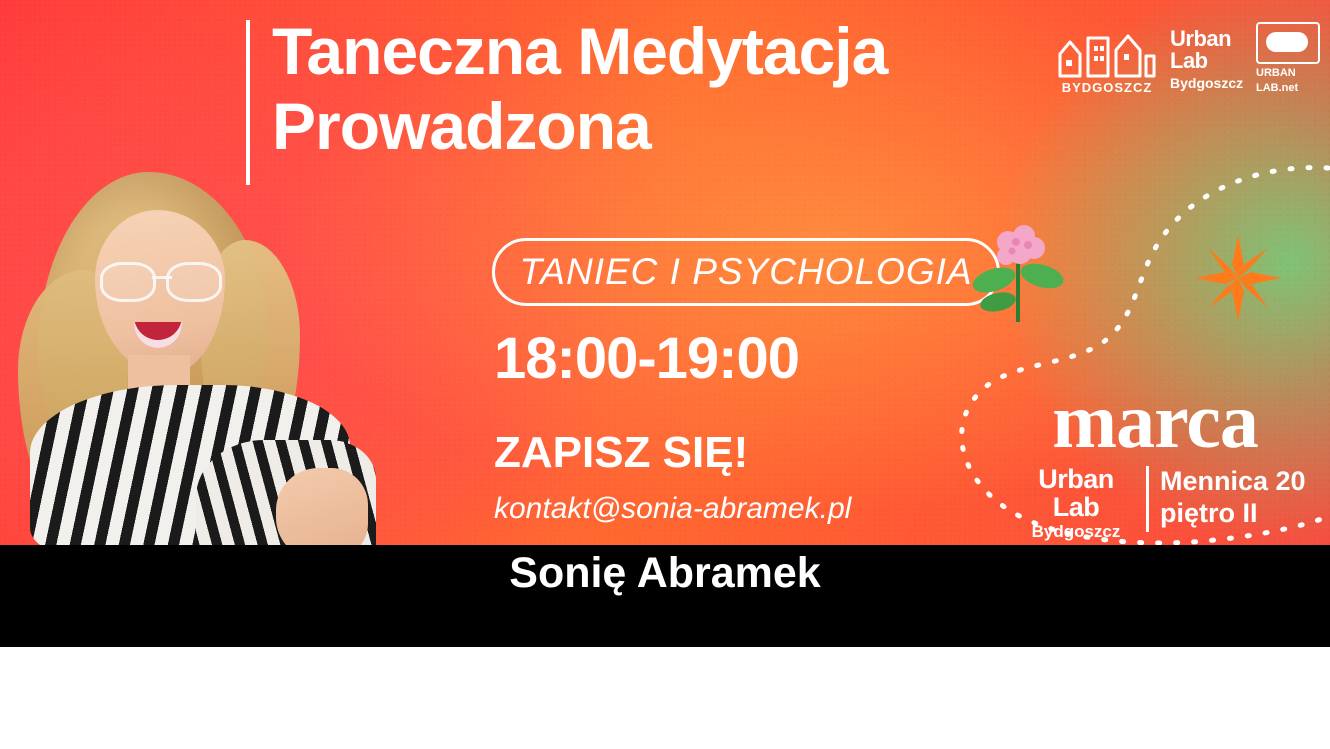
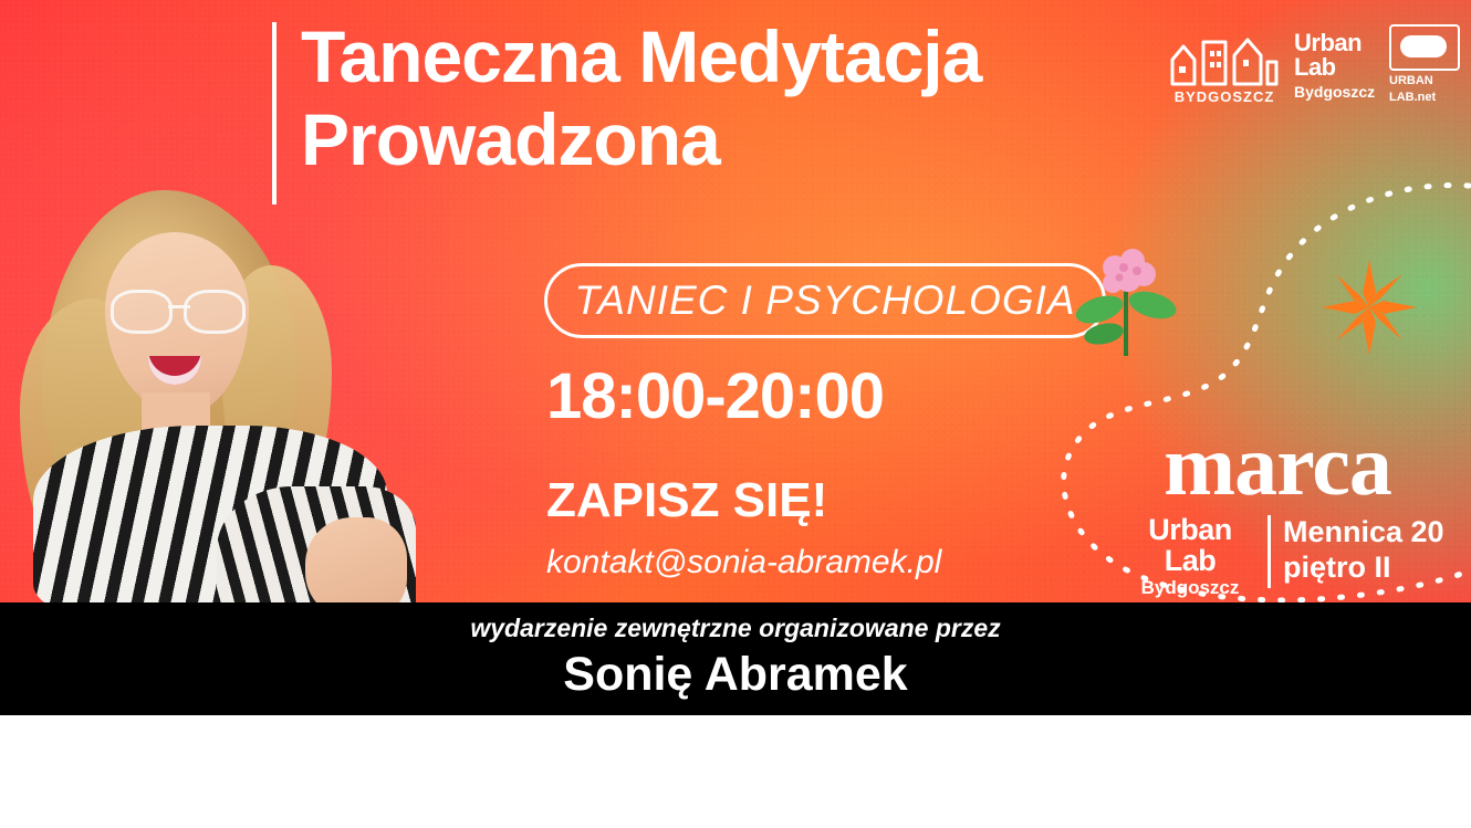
  Taneczna Medytacja
  Prowadzona
  TANIEC I PSYCHOLOGIA
- 18:00-19:00
+ 18:00-20:00
  ZAPISZ SIĘ!
  kontakt@sonia-abramek.pl
  marca
  Urban
  Lab
  Bydgoszcz
  Mennica 20
  piętro II
  BYDGOSZCZ
  Urban
  Lab
  Bydgoszcz
  URBAN
  LAB.net
+ wydarzenie zewnętrzne organizowane przez
  Sonię Abramek
